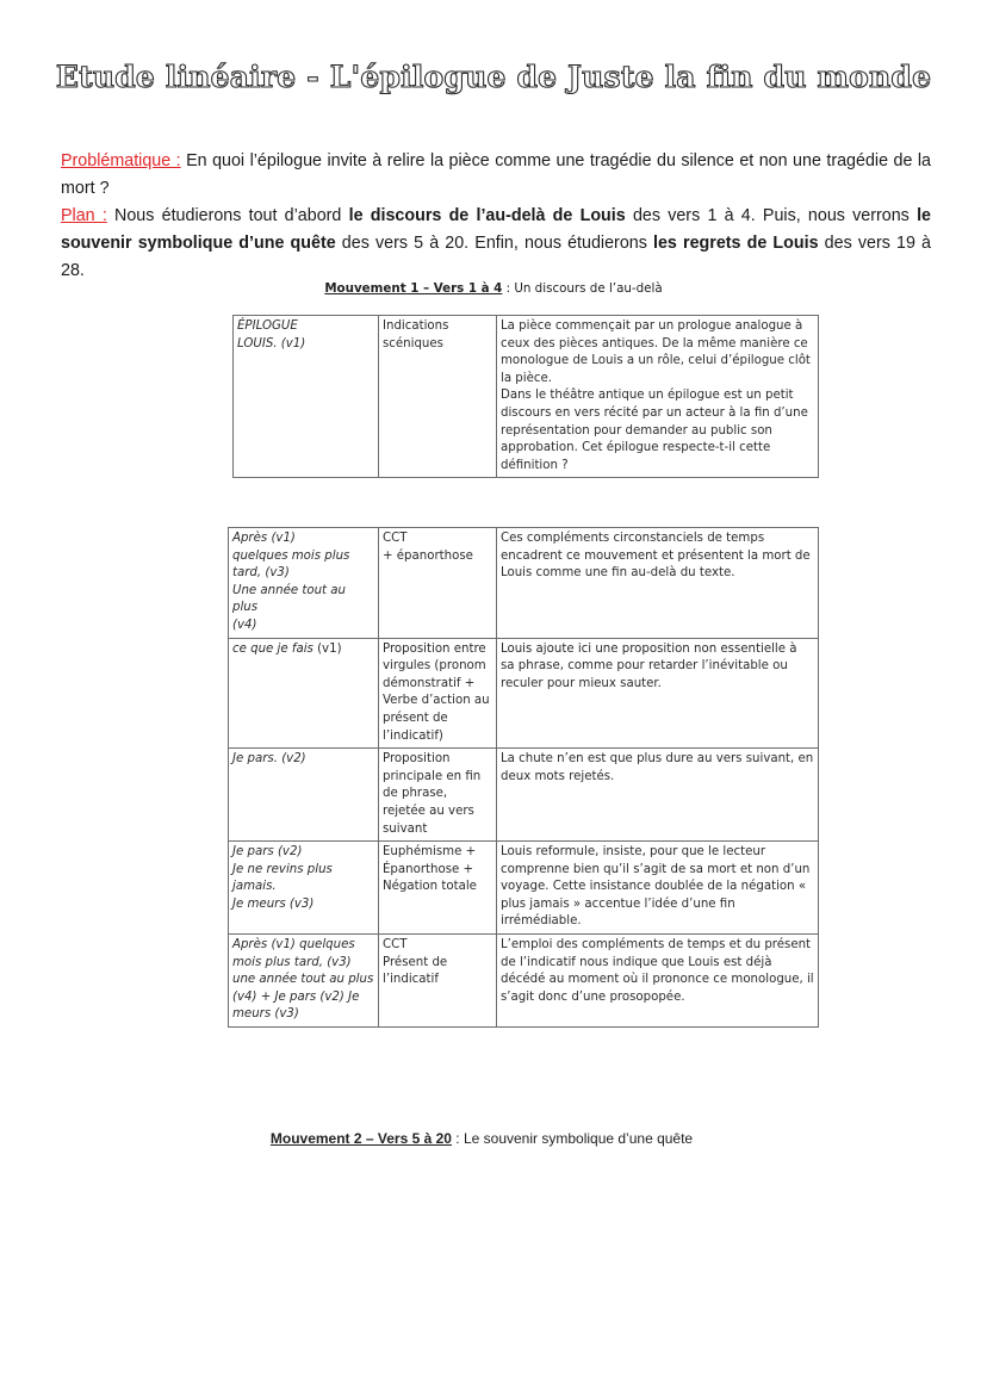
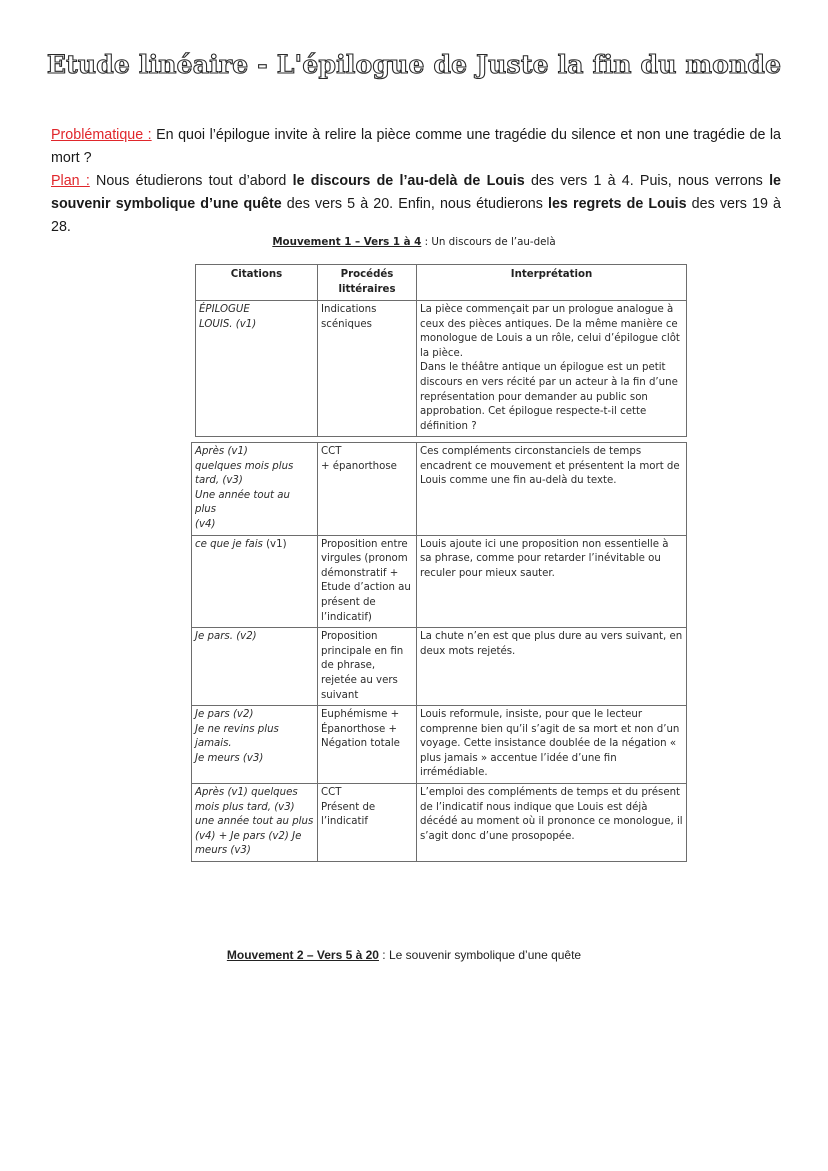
  Etude linéaire - L'épilogue de Juste la fin du monde
  Problématique : En quoi l’épilogue invite à relire la pièce comme une tragédie du silence et non une tragédie de la mort ?
  Plan : Nous étudierons tout d’abord le discours de l’au-delà de Louis des vers 1 à 4. Puis, nous verrons le souvenir symbolique d’une quête des vers 5 à 20. Enfin, nous étudierons les regrets de Louis des vers 19 à 28.
  Mouvement 1 – Vers 1 à 4 : Un discours de l’au-delà
+ Citations	Procédés littéraires	Interprétation
  ÉPILOGUE LOUIS. (v1)	Indications scéniques	La pièce commençait par un prologue analogue à ceux des pièces antiques. De la même manière ce monologue de Louis a un rôle, celui d’épilogue clôt la pièce. Dans le théâtre antique un épilogue est un petit discours en vers récité par un acteur à la fin d’une représentation pour demander au public son approbation. Cet épilogue respecte-t-il cette définition ?
  Après (v1) quelques mois plus tard, (v3) Une année tout au plus (v4)	CCT + épanorthose	Ces compléments circonstanciels de temps encadrent ce mouvement et présentent la mort de Louis comme une fin au-delà du texte.
- ce que je fais (v1)	Proposition entre virgules (pronom démonstratif + Verbe d’action au présent de l’indicatif)	Louis ajoute ici une proposition non essentielle à sa phrase, comme pour retarder l’inévitable ou reculer pour mieux sauter.
+ ce que je fais (v1)	Proposition entre virgules (pronom démonstratif + Etude d’action au présent de l’indicatif)	Louis ajoute ici une proposition non essentielle à sa phrase, comme pour retarder l’inévitable ou reculer pour mieux sauter.
  Je pars. (v2)	Proposition principale en fin de phrase, rejetée au vers suivant	La chute n’en est que plus dure au vers suivant, en deux mots rejetés.
  Je pars (v2) Je ne revins plus jamais. Je meurs (v3)	Euphémisme + Épanorthose + Négation totale	Louis reformule, insiste, pour que le lecteur comprenne bien qu’il s’agit de sa mort et non d’un voyage. Cette insistance doublée de la négation « plus jamais » accentue l’idée d’une fin irrémédiable.
  Après (v1) quelques mois plus tard, (v3) une année tout au plus (v4) + Je pars (v2) Je meurs (v3)	CCT Présent de l’indicatif	L’emploi des compléments de temps et du présent de l’indicatif nous indique que Louis est déjà décédé au moment où il prononce ce monologue, il s’agit donc d’une prosopopée.
  Mouvement 2 – Vers 5 à 20 : Le souvenir symbolique d’une quête
